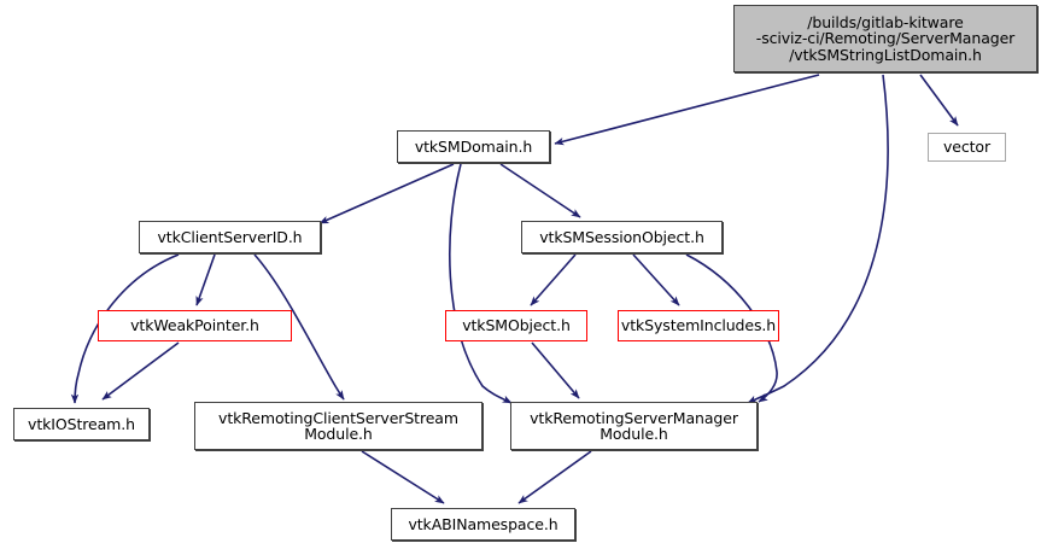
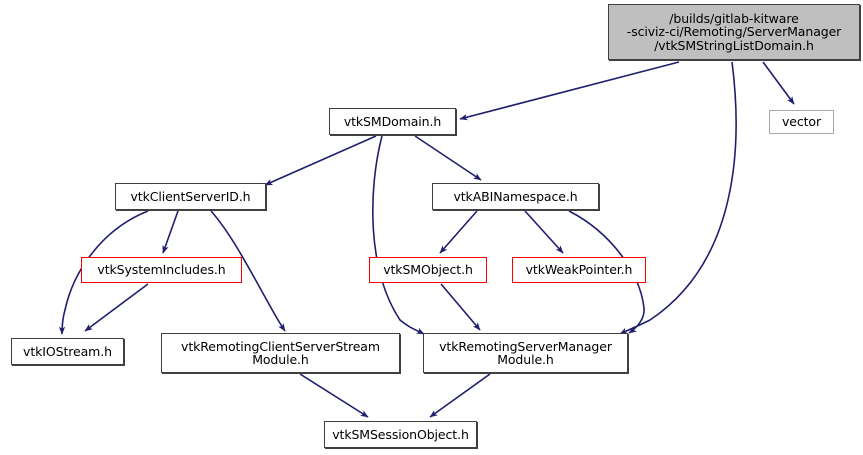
  /builds/gitlab-kitware
  -sciviz-ci/Remoting/ServerManager
  /vtkSMStringListDomain.h
  vtkSMDomain.h
  vector
  vtkClientServerID.h
- vtkSMSessionObject.h
+ vtkABINamespace.h
- vtkWeakPointer.h
+ vtkSystemIncludes.h
  vtkSMObject.h
- vtkSystemIncludes.h
+ vtkWeakPointer.h
  vtkIOStream.h
  vtkRemotingClientServerStream
  Module.h
  vtkRemotingServerManager
  Module.h
- vtkABINamespace.h
+ vtkSMSessionObject.h
